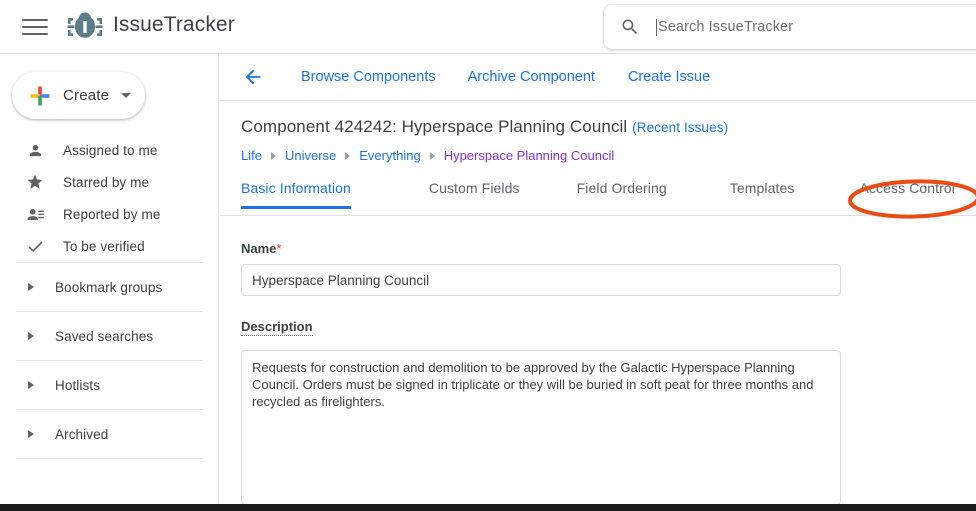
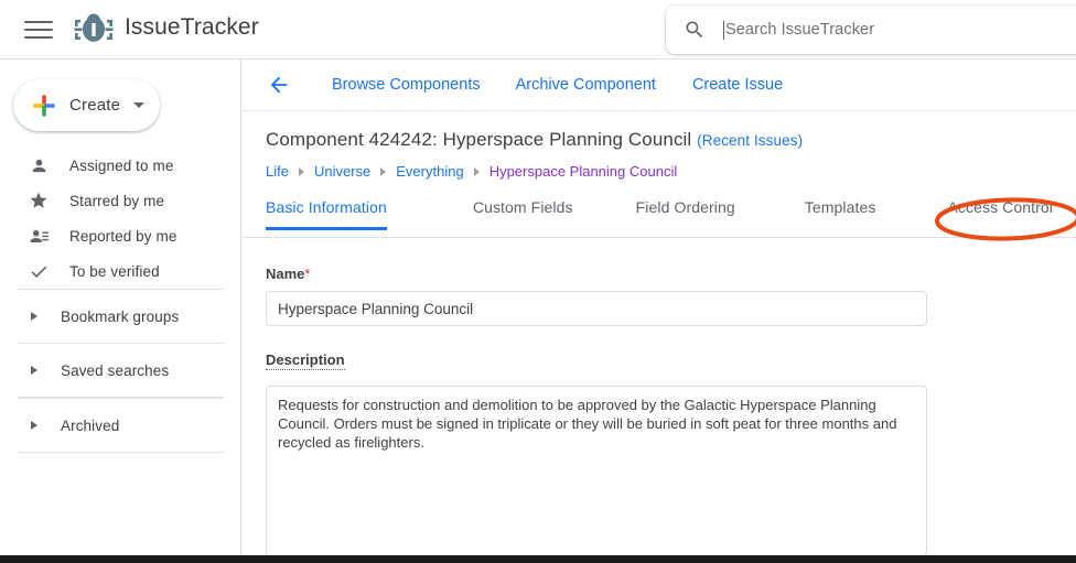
  IssueTracker
  Search IssueTracker
  Create
  Assigned to me
  Starred by me
  Reported by me
  To be verified
  Bookmark groups
  Saved searches
- Hotlists
  Archived
  Browse Components
  Archive Component
  Create Issue
  Component 424242: Hyperspace Planning Council (Recent Issues)
  Life
  Universe
  Everything
  Hyperspace Planning Council
  Basic Information
  Custom Fields
  Field Ordering
  Templates
  cess Control
  Name* Hyperspace Planning Council
